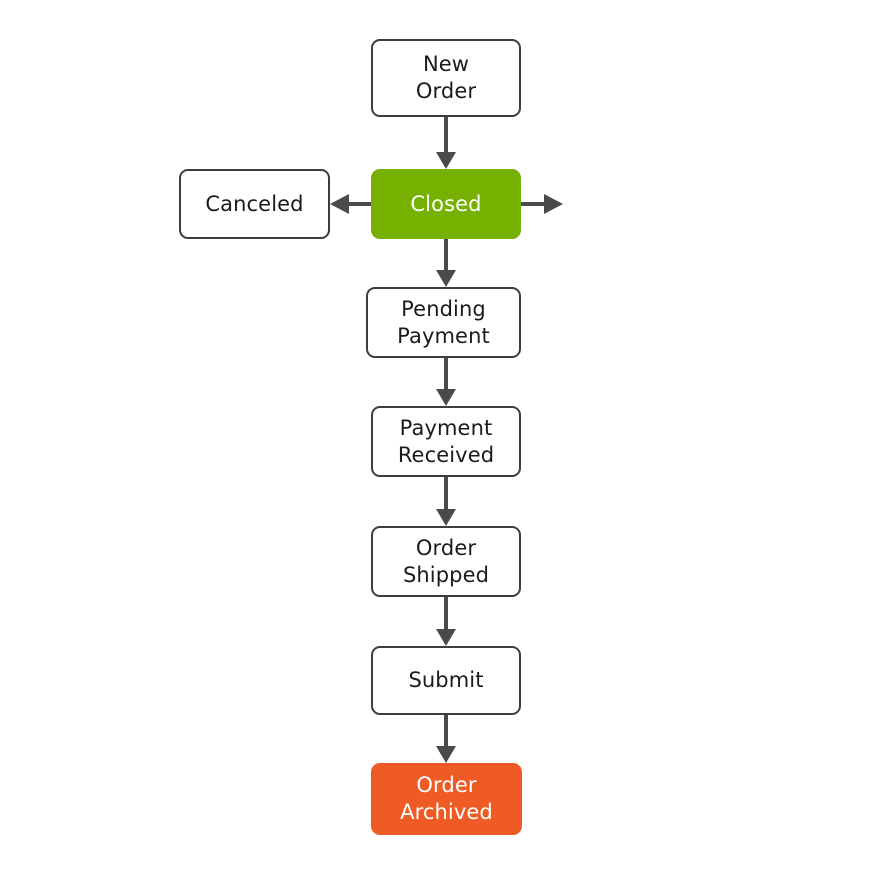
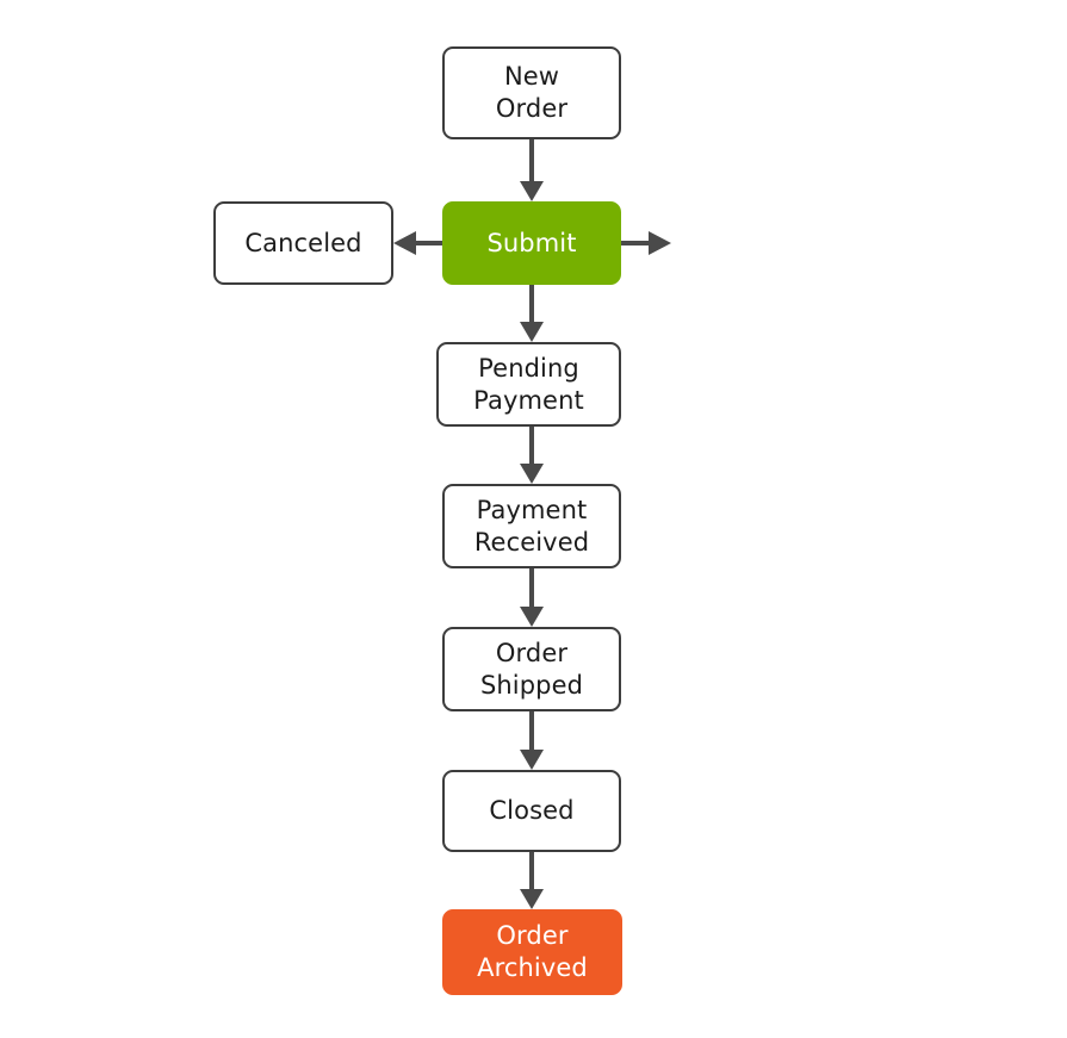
  New
  Order
  Canceled
- Closed
+ Submit
  Pending
  Payment
  Payment
  Received
  Order
  Shipped
- Submit
+ Closed
  Order
  Archived
